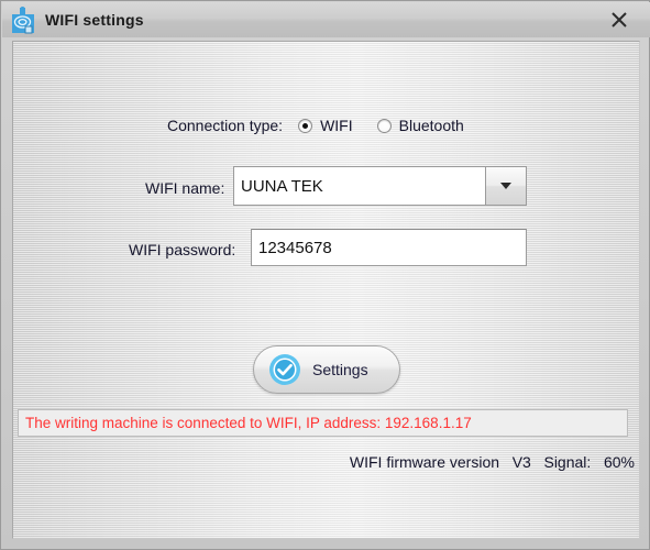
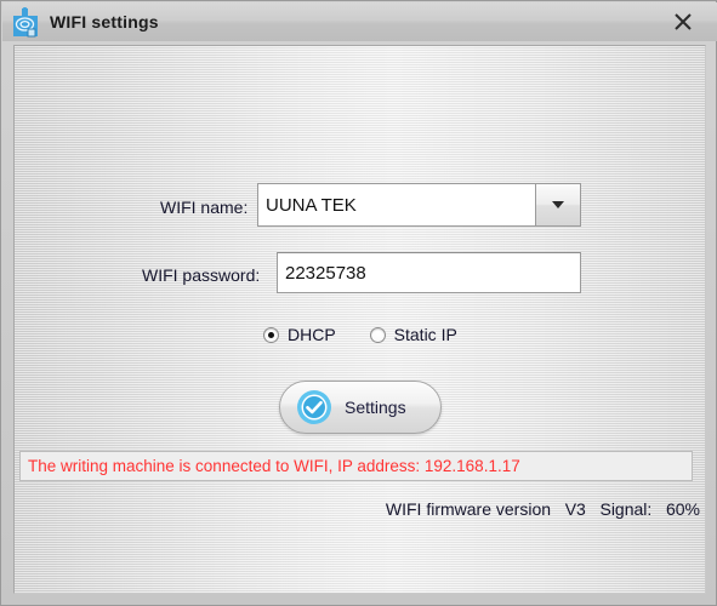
  WIFI settings
- Connection type:
- WIFI
- Bluetooth
  WIFI name:
  UUNA TEK
  WIFI password:
- 12345678
+ 22325738
+ DHCP
+ Static IP
  Settings
  The writing machine is connected to WIFI, IP address: 192.168.1.17
  WIFI firmware version V3 Signal: 60%
